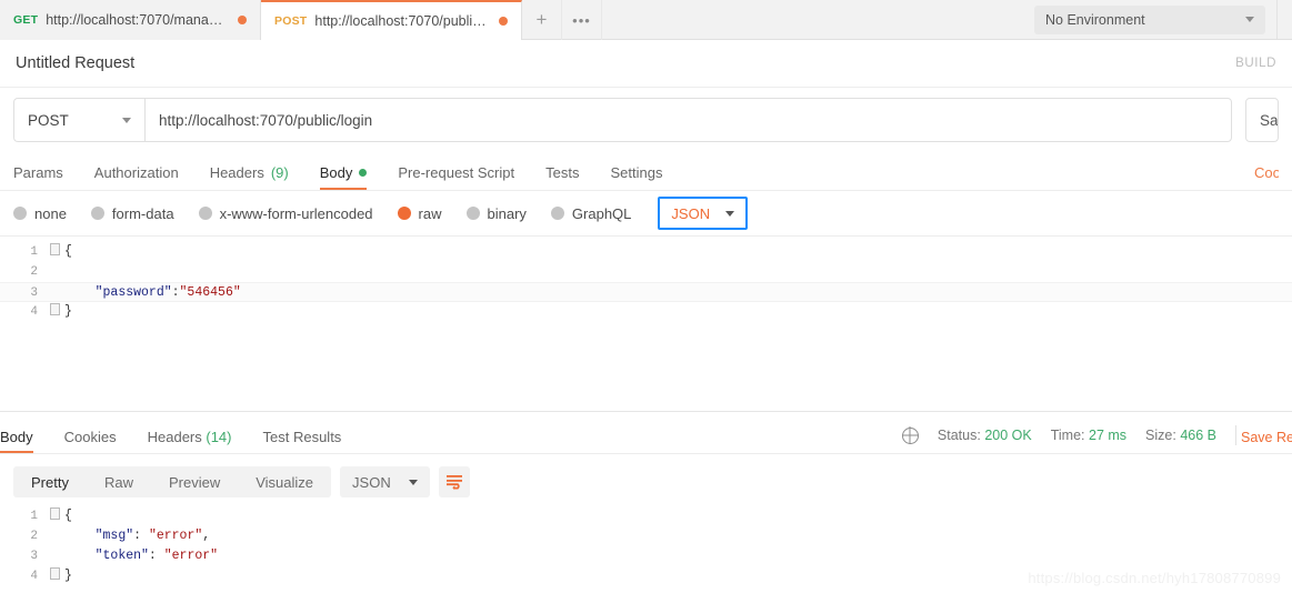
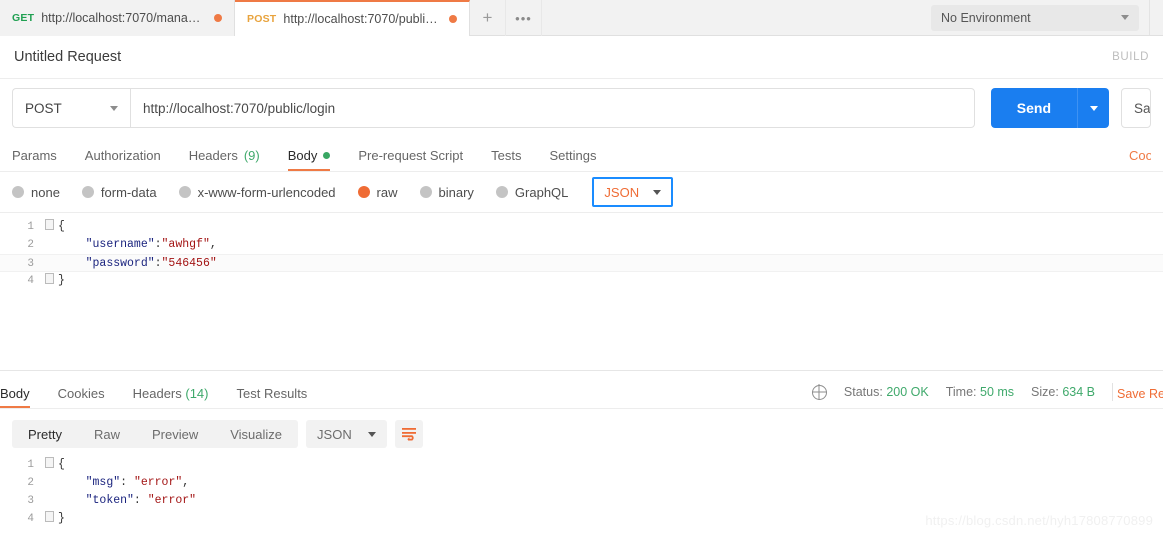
  GET
  http://localhost:7070/manage/.
  POST
  http://localhost:7070/public/lo
  +
  •••
  No Environment
  Untitled Request
  BUILD
  POST
  http://localhost:7070/public/login
+ Send
  Params
  Authorization
  Headers
  (9)
  Body
  Pre-request Script
  Tests
  Settings
  none
  form-data
  x-www-form-urlencoded
  raw
  binary
  GraphQL
  JSON
  1
  {
  2
+ "username":"awhgf",
  3
  "password":"546456"
  4
  }
  Body
  Cookies
  Headers (14)
  Test Results
  Status: 200 OK
- Time: 27 ms
+ Time: 50 ms
- Size: 466 B
+ Size: 634 B
  Pretty
  Raw
  Preview
  Visualize
  JSON
  1
  {
  2
  "msg": "error",
  3
  "token": "error"
  4
  }
